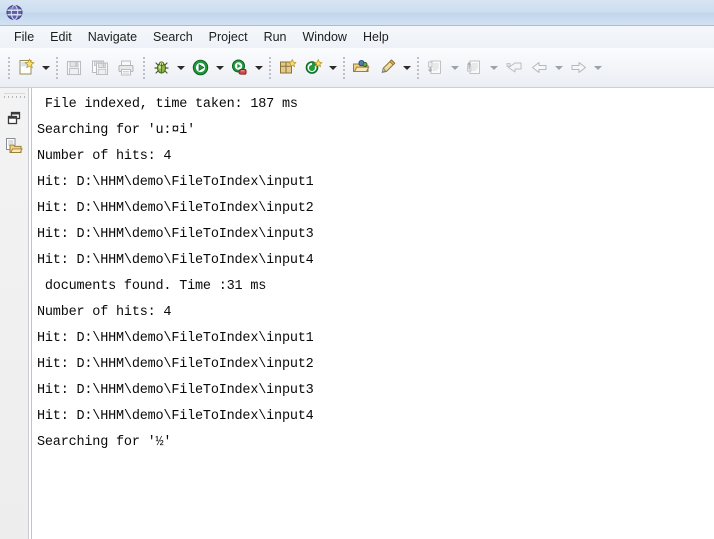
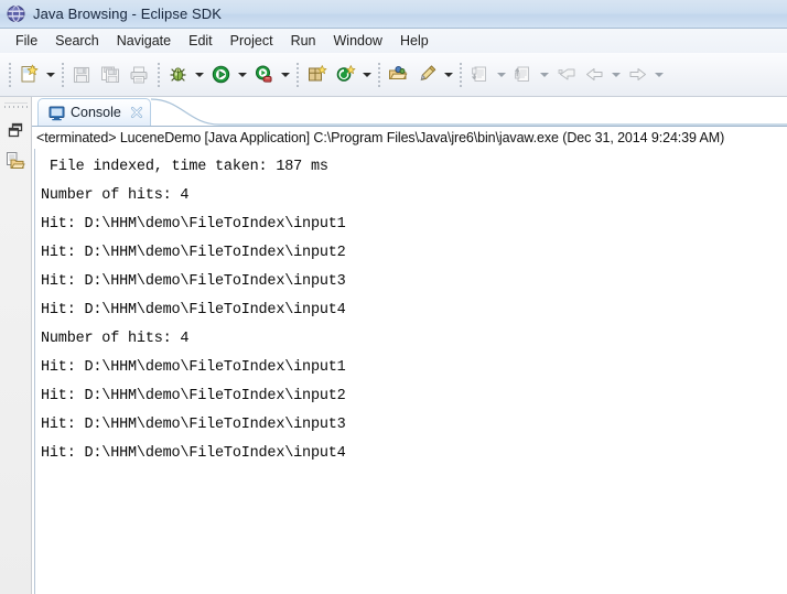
+ Java Browsing - Eclipse SDK
  File
- Edit
+ Search
  Navigate
- Search
+ Edit
  Project
  Run
  Window
  Help
+ Console
+ <terminated> LuceneDemo [Java Application] C:\Program Files\Java\jre6\bin\javaw.exe (Dec 31, 2014 9:24:39 AM)
  File indexed, time taken: 187 ms
- Searching for 'u:¤i'
  Number of hits: 4
  Hit: D:\HHM\demo\FileToIndex\input1
  Hit: D:\HHM\demo\FileToIndex\input2
  Hit: D:\HHM\demo\FileToIndex\input3
  Hit: D:\HHM\demo\FileToIndex\input4
- documents found. Time :31 ms
  Number of hits: 4
  Hit: D:\HHM\demo\FileToIndex\input1
  Hit: D:\HHM\demo\FileToIndex\input2
  Hit: D:\HHM\demo\FileToIndex\input3
  Hit: D:\HHM\demo\FileToIndex\input4
- Searching for '½'
